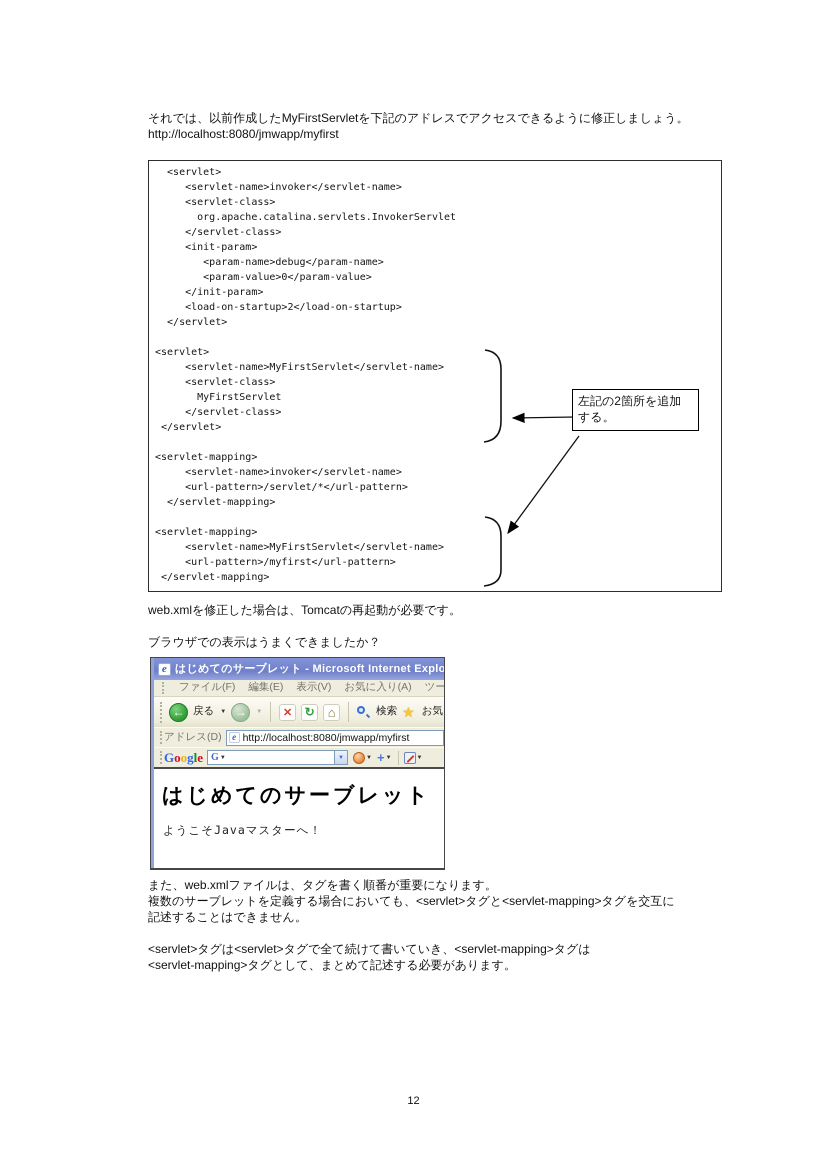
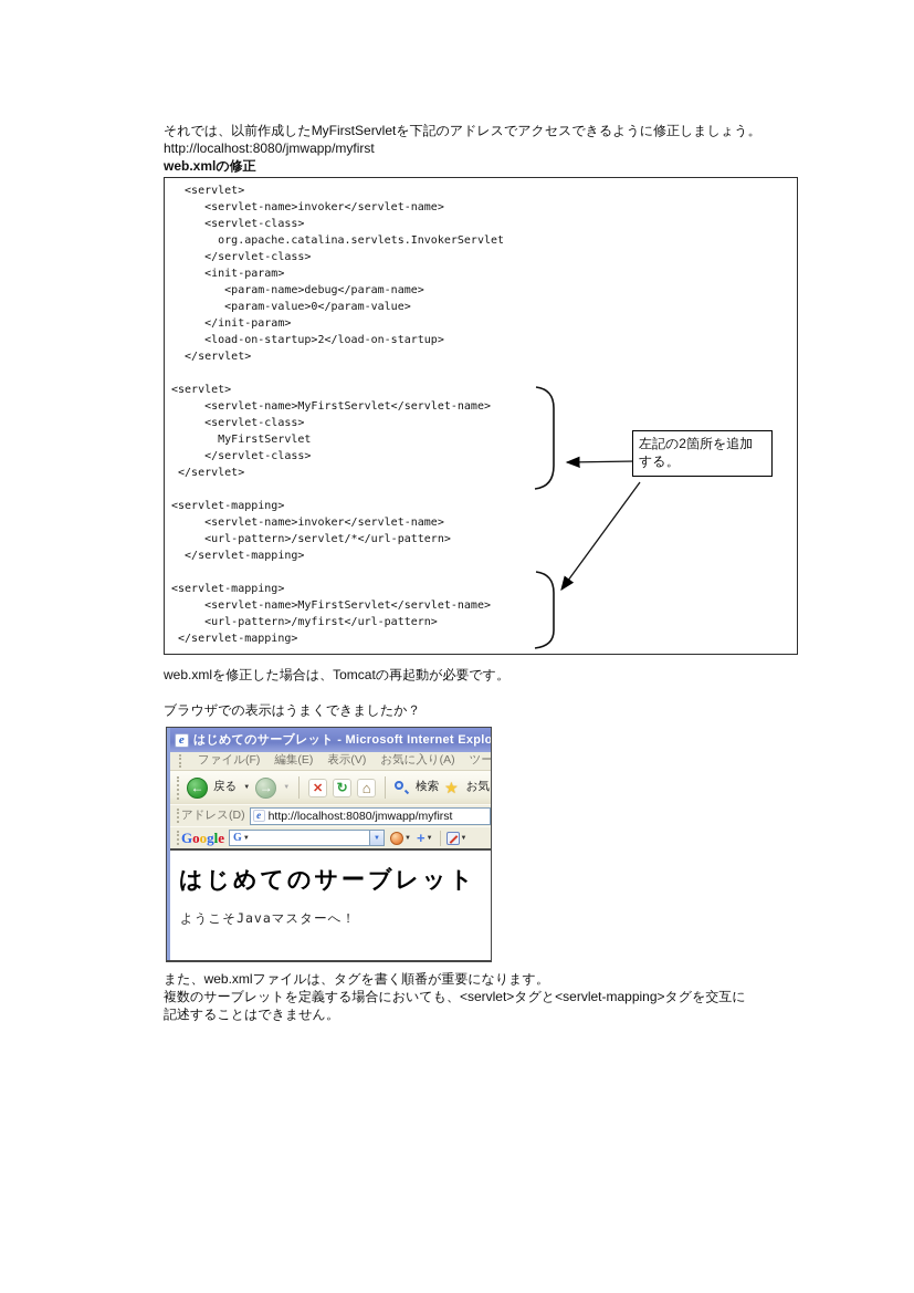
  それでは、以前作成したMyFirstServletを下記のアドレスでアクセスできるように修正しましょう。
  http://localhost:8080/jmwapp/myfirst
+ web.xmlの修正
  <servlet>
  <servlet-name>invoker</servlet-name>
  <servlet-class>
  org.apache.catalina.servlets.InvokerServlet
  </servlet-class>
  <init-param>
  <param-name>debug</param-name>
  <param-value>0</param-value>
  </init-param>
  <load-on-startup>2</load-on-startup>
  </servlet>
  <servlet>
  <servlet-name>MyFirstServlet</servlet-name>
  <servlet-class>
  MyFirstServlet
  </servlet-class>
  </servlet>
  <servlet-mapping>
  <servlet-name>invoker</servlet-name>
  <url-pattern>/servlet/*</url-pattern>
  </servlet-mapping>
  <servlet-mapping>
  <servlet-name>MyFirstServlet</servlet-name>
  <url-pattern>/myfirst</url-pattern>
  </servlet-mapping>
  左記の2箇所を追加する。
  web.xmlを修正した場合は、Tomcatの再起動が必要です。
  ブラウザでの表示はうまくできましたか？
  e
  はじめてのサーブレット - Microsoft Internet Explo
  ファイル(F)
  編集(E)
  表示(V)
  お気に入り(A)
  ←
  戻る
  →
  ✕
  ↻
  ⌂
  検索
  ★
  お気
  アドレス(D)
  e
  http://localhost:8080/jmwapp/myfirst
  Google
  G
  +
  はじめてのサーブレット
  ようこそJavaマスターへ！
  また、web.xmlファイルは、タグを書く順番が重要になります。
  複数のサーブレットを定義する場合においても、<servlet>タグと<servlet-mapping>タグを交互に
  記述することはできません。
- <servlet>タグは<servlet>タグで全て続けて書いていき、<servlet-mapping>タグは
- <servlet-mapping>タグとして、まとめて記述する必要があります。
- 12
